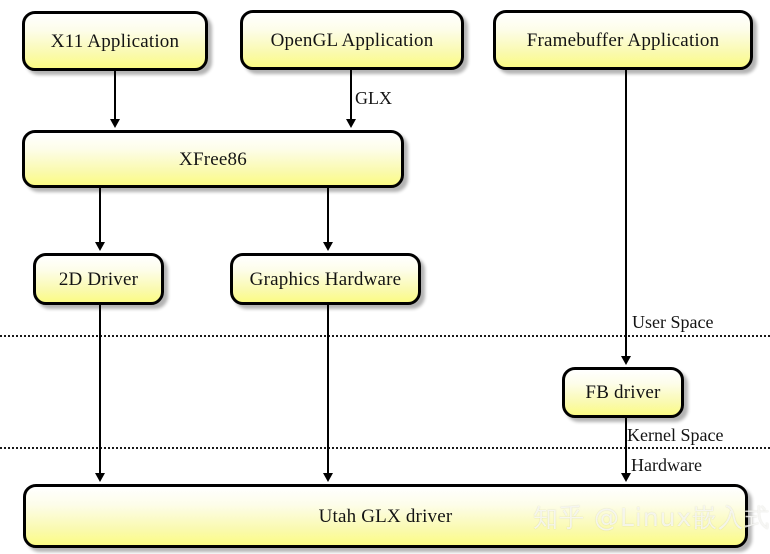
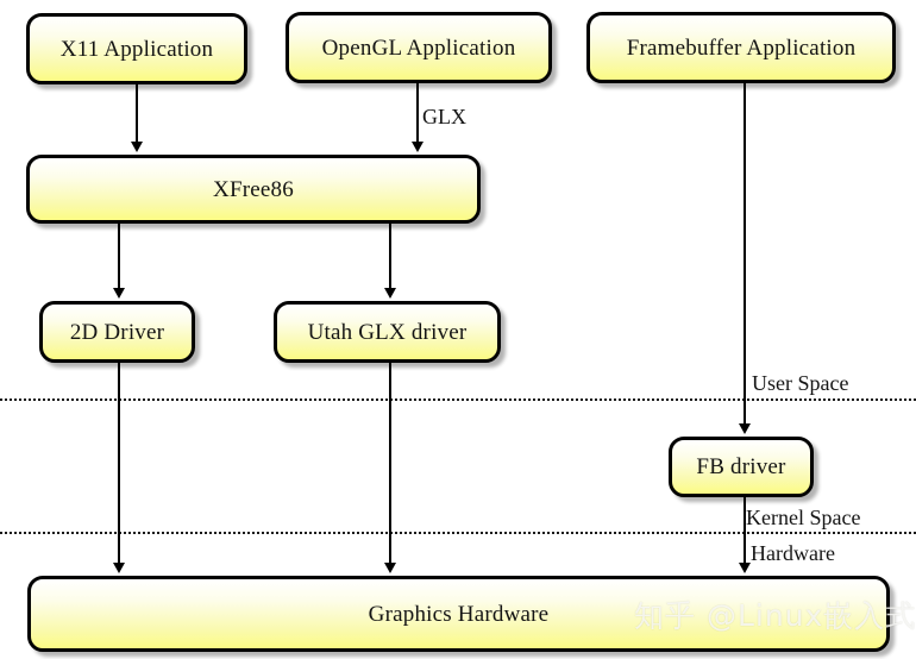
  GLX
  User Space
  Kernel Space
  Hardware
  X11 Application
  OpenGL Application
  Framebuffer Application
  XFree86
  2D Driver
- Graphics Hardware
+ Utah GLX driver
  FB driver
- Utah GLX driver
+ Graphics Hardware
  知乎 @Linux嵌入式
